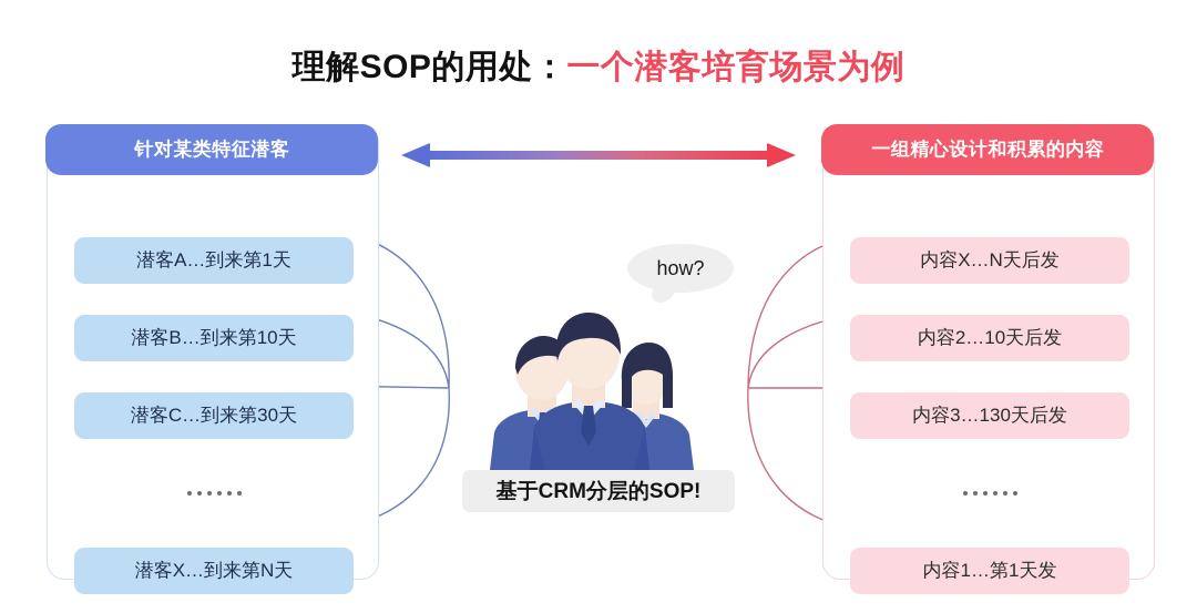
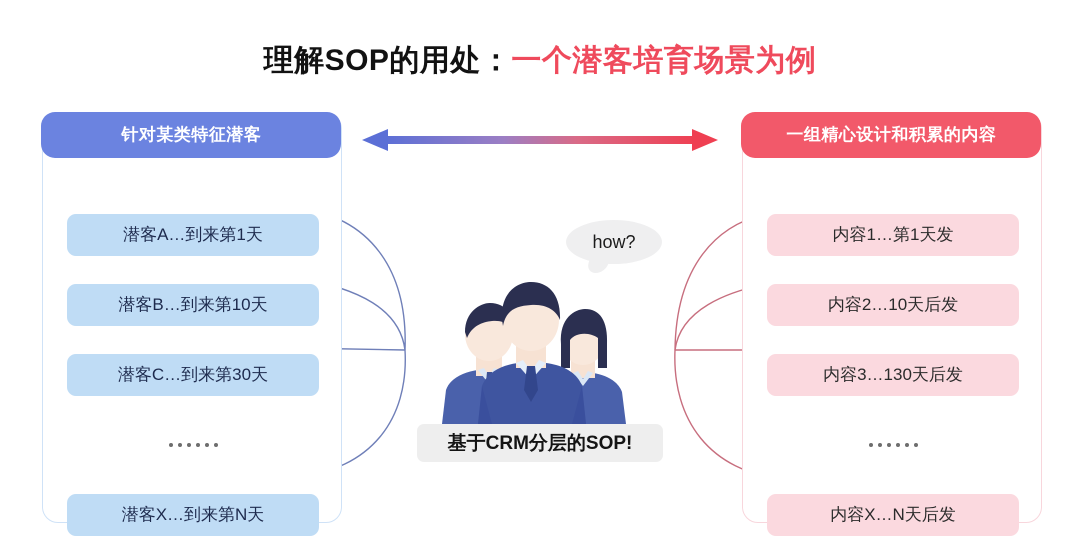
  理解SOP的用处：一个潜客培育场景为例
  how?
  基于CRM分层的SOP!
  针对某类特征潜客
  潜客A…到来第1天
  潜客B…到来第10天
  潜客C…到来第30天
  潜客X…到来第N天
  一组精心设计和积累的内容
- 内容X…N天后发
+ 内容1…第1天发
  内容2…10天后发
  内容3…130天后发
- 内容1…第1天发
+ 内容X…N天后发
